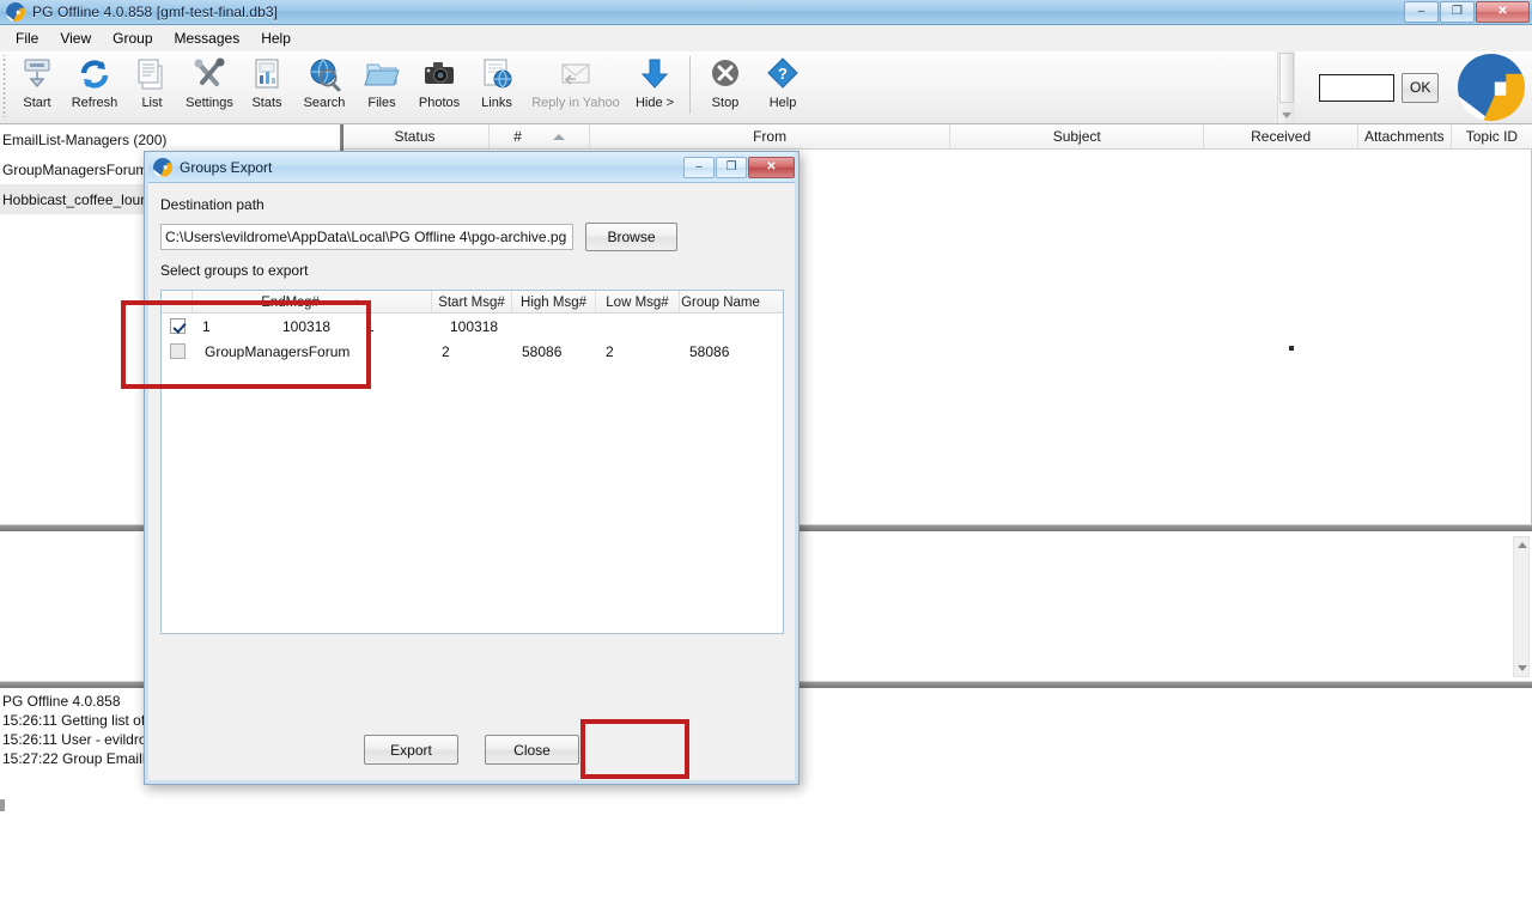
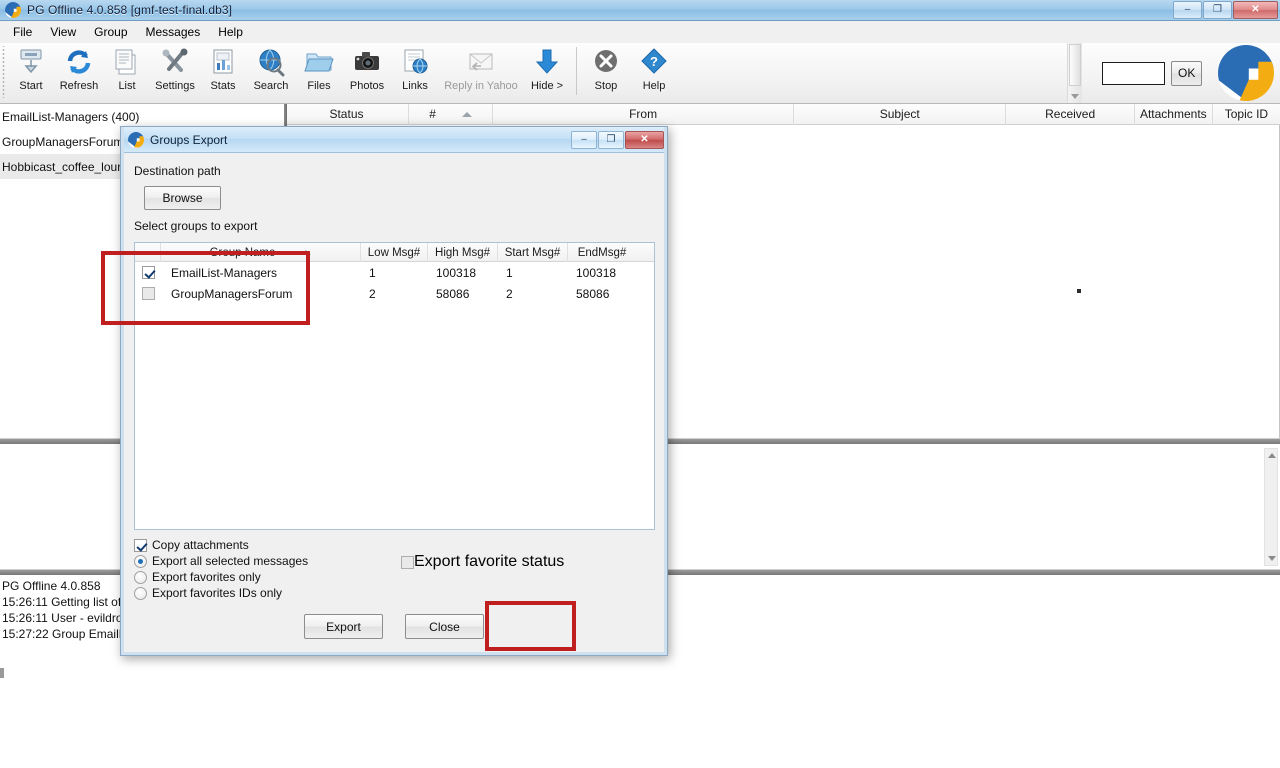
  PG Offline 4.0.858 [gmf-test-final.db3]
  –
  ❐
  ✕
  File
  View
  Group
  Messages
  Help
  Start
  Refresh
  List
  Settings
  Stats
  Search
  Files
  Photos
  Links
  Reply in Yahoo
  Hide >
  Stop
  ?
  Help
  OK
  Status
  #
  From
  Subject
  Received
  Attachments
  Topic ID
- EmailList-Managers (200)
+ EmailList-Managers (400)
  GroupManagersForum
  Hobbicast_coffee_lou
  PG Offline 4.0.858
  15:26:11 Getting list o
  15:26:11 User - evildr
  15:27:22 Group Email
  Groups Export
  –
  ❐
  ✕
  Destination path
- C:\Users\evildrome\AppData\Local\PG Offline 4\pgo-archive.pg
  Browse
  Select groups to export
- EndMsg#
+ Group Name
- Start Msg#
+ Low Msg#
  High Msg#
- Low Msg#
+ Start Msg#
- Group Name
+ EndMsg#
+ EmailList-Managers
  1
  100318
  1
  100318
  GroupManagersForum
  2
  58086
  2
  58086
+ Copy attachments
+ Export all selected messages
+ Export favorites only
+ Export favorites IDs only
+ Export favorite status
  Export
  Close
